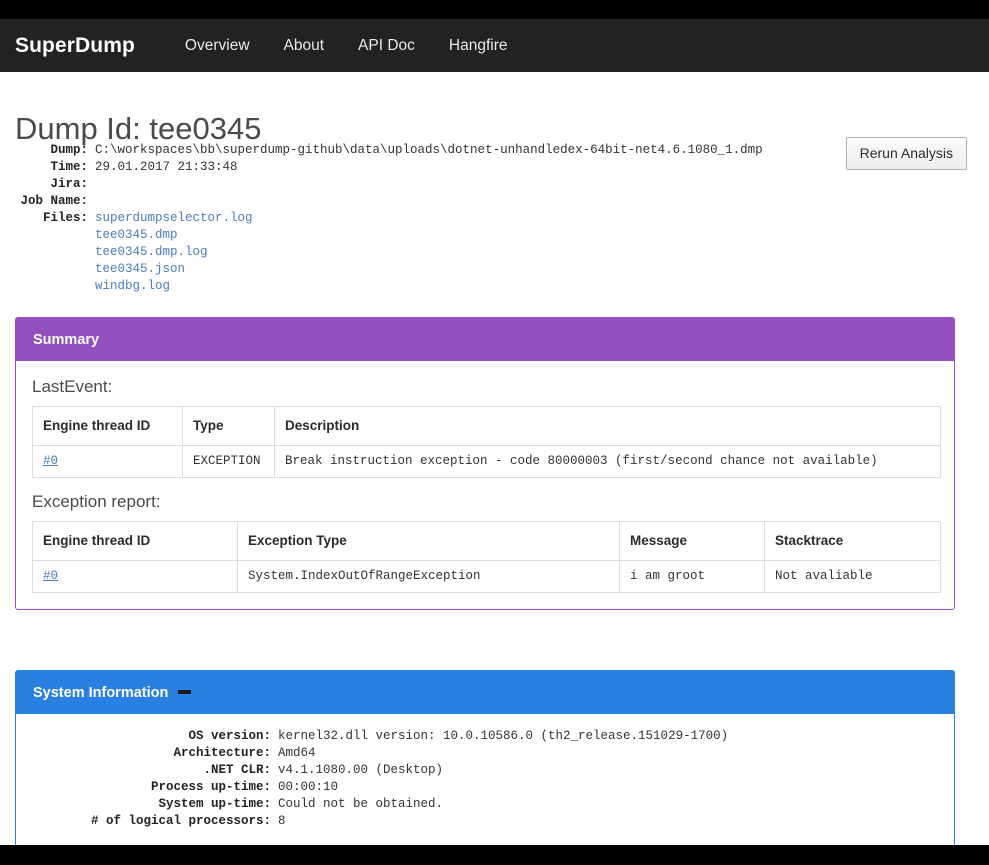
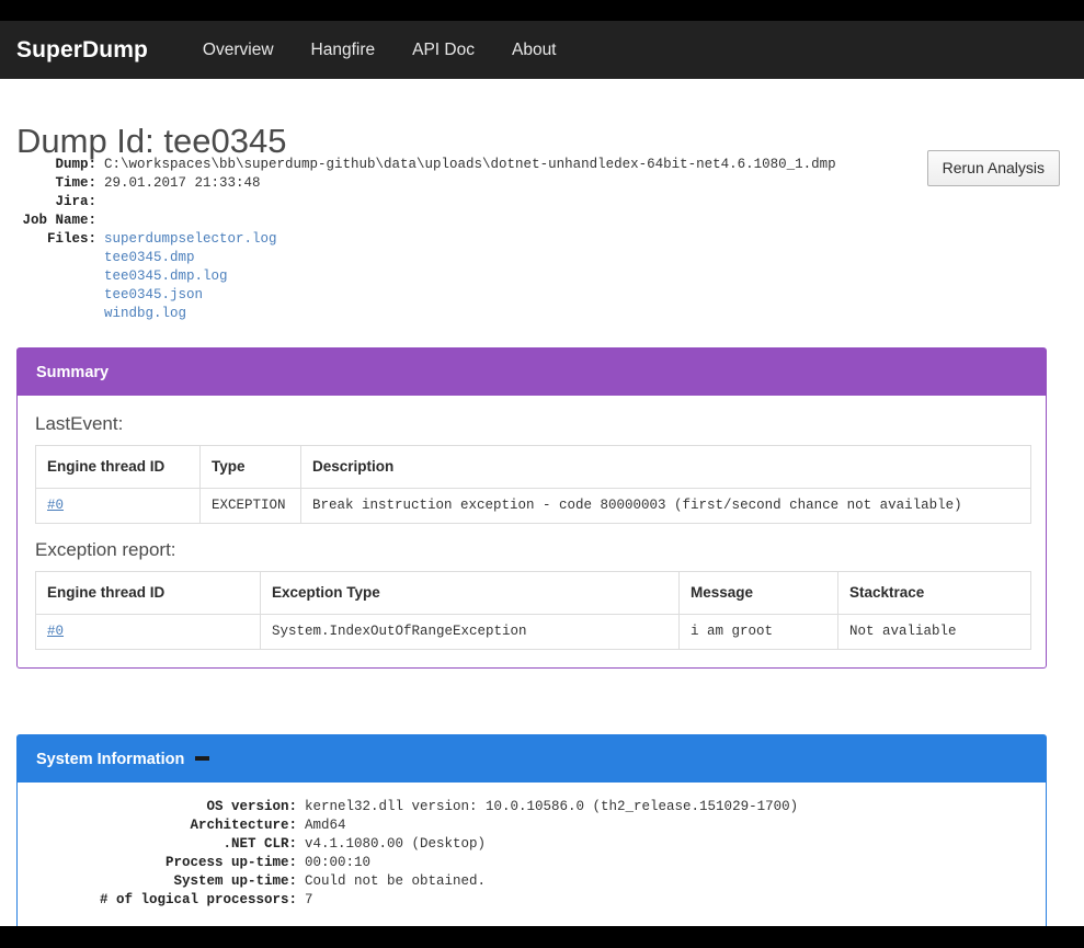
  SuperDump
  Overview
- About
+ Hangfire
  API Doc
- Hangfire
+ About
  Dump Id: tee0345
  Rerun Analysis
  Dump:
  C:\workspaces\bb\superdump-github\data\uploads\dotnet-unhandledex-64bit-net4.6.1080_1.dmp
  Time:
  29.01.2017 21:33:48
  Jira:
  Job Name:
  Files:
  superdumpselector.log
  tee0345.dmp
  tee0345.dmp.log
  tee0345.json
  windbg.log
  Summary
  LastEvent:
  Engine thread ID	Type	Description
  #0	EXCEPTION	Break instruction exception - code 80000003 (first/second chance not available)
  Exception report:
  Engine thread ID	Exception Type	Message	Stacktrace
  #0	System.IndexOutOfRangeException	i am groot	Not avaliable
  System Information
  OS version:
  kernel32.dll version: 10.0.10586.0 (th2_release.151029-1700)
  Architecture:
  Amd64
  .NET CLR:
  v4.1.1080.00 (Desktop)
  Process up-time:
  00:00:10
  System up-time:
  Could not be obtained.
  # of logical processors:
- 8
+ 7
